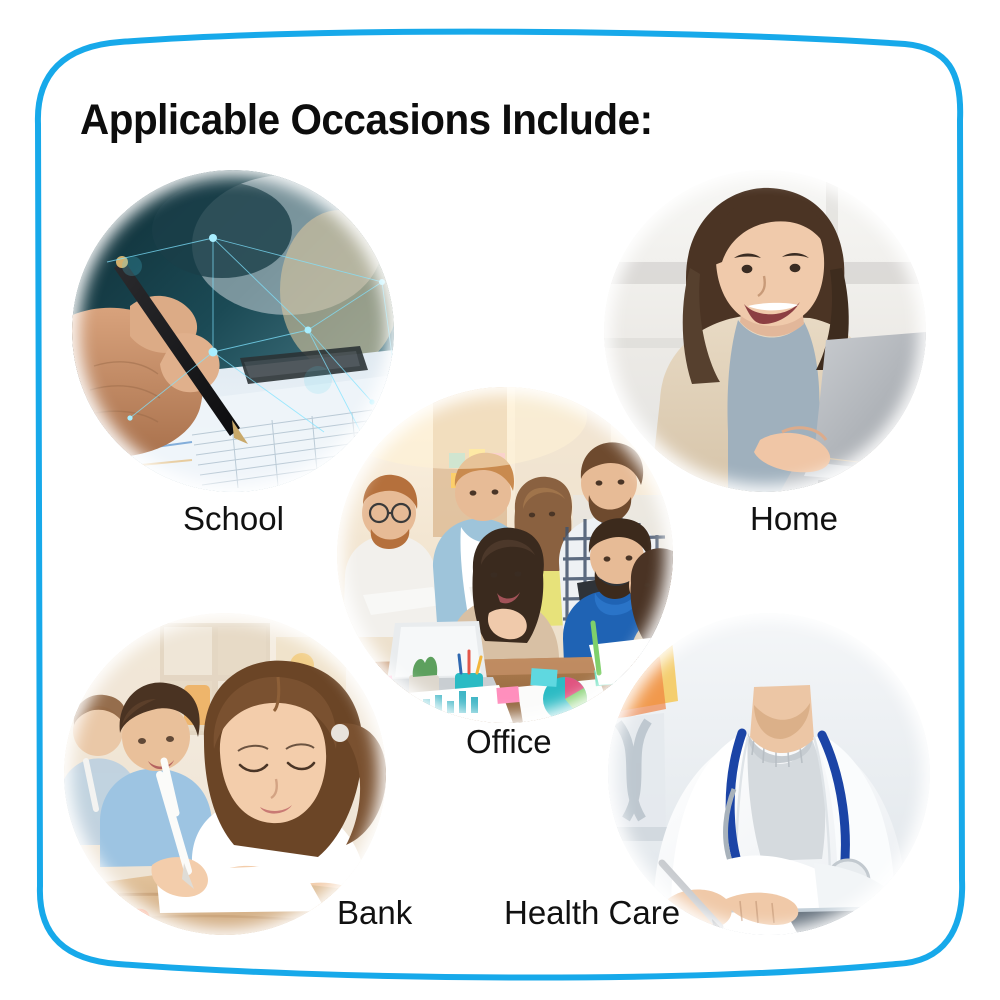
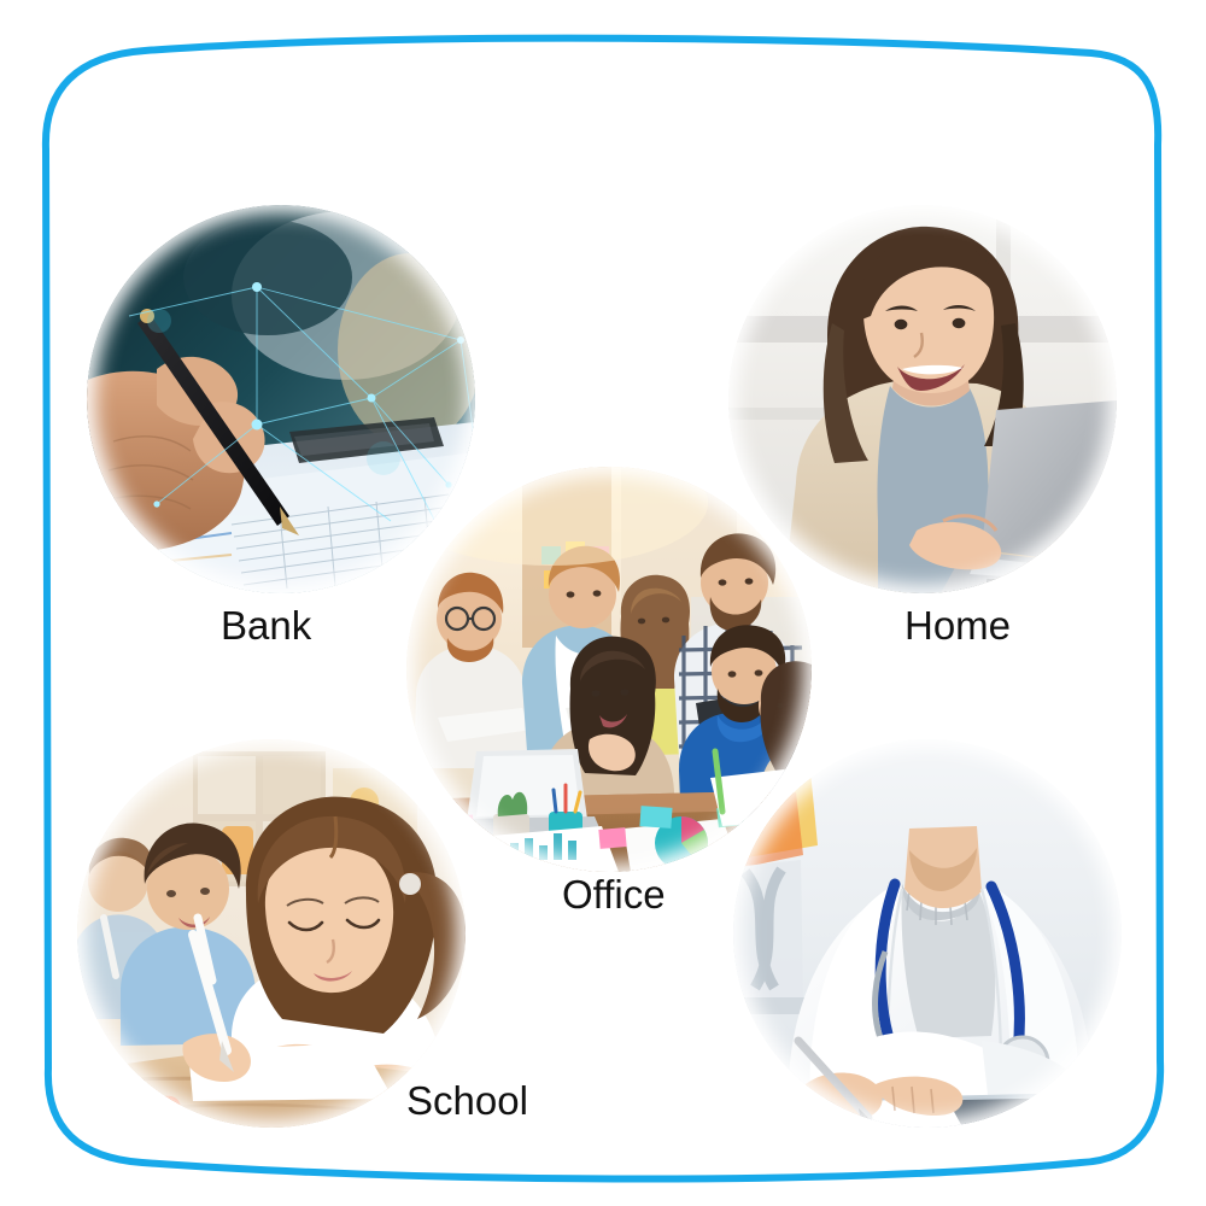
- Applicable Occasions Include:
- School
+ Bank
  Home
  Office
- Bank
+ School
- Health Care
